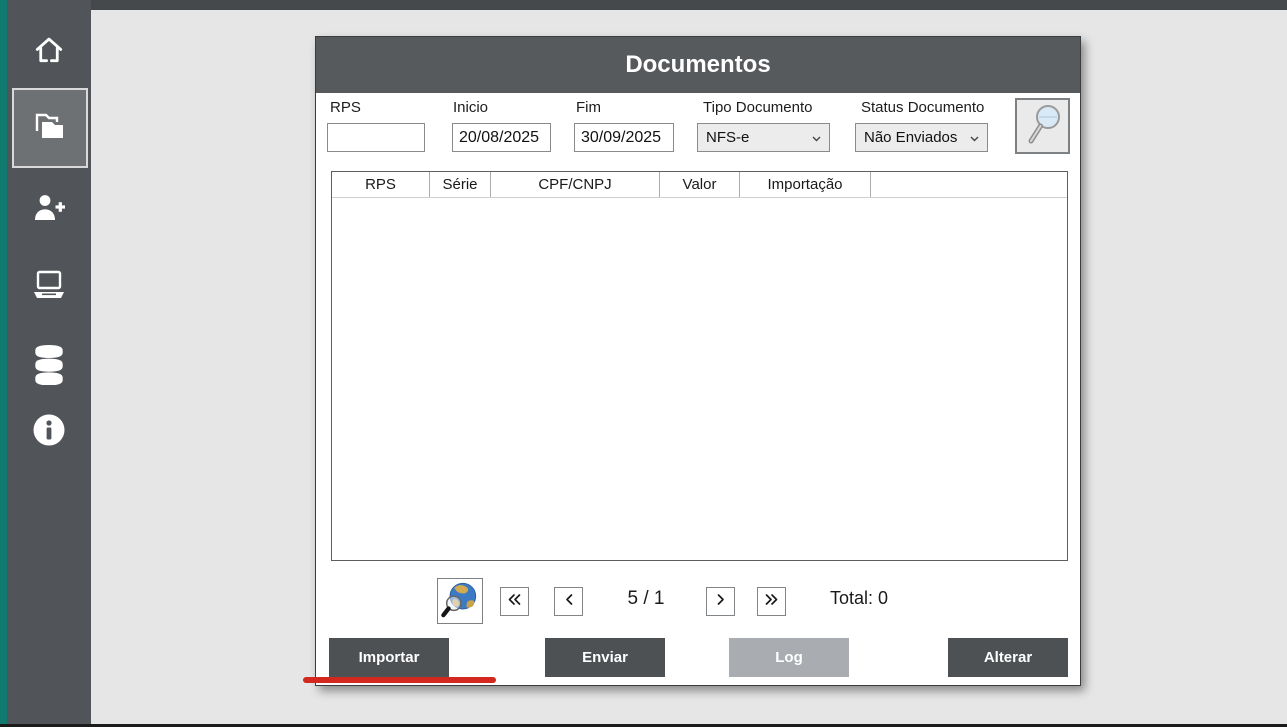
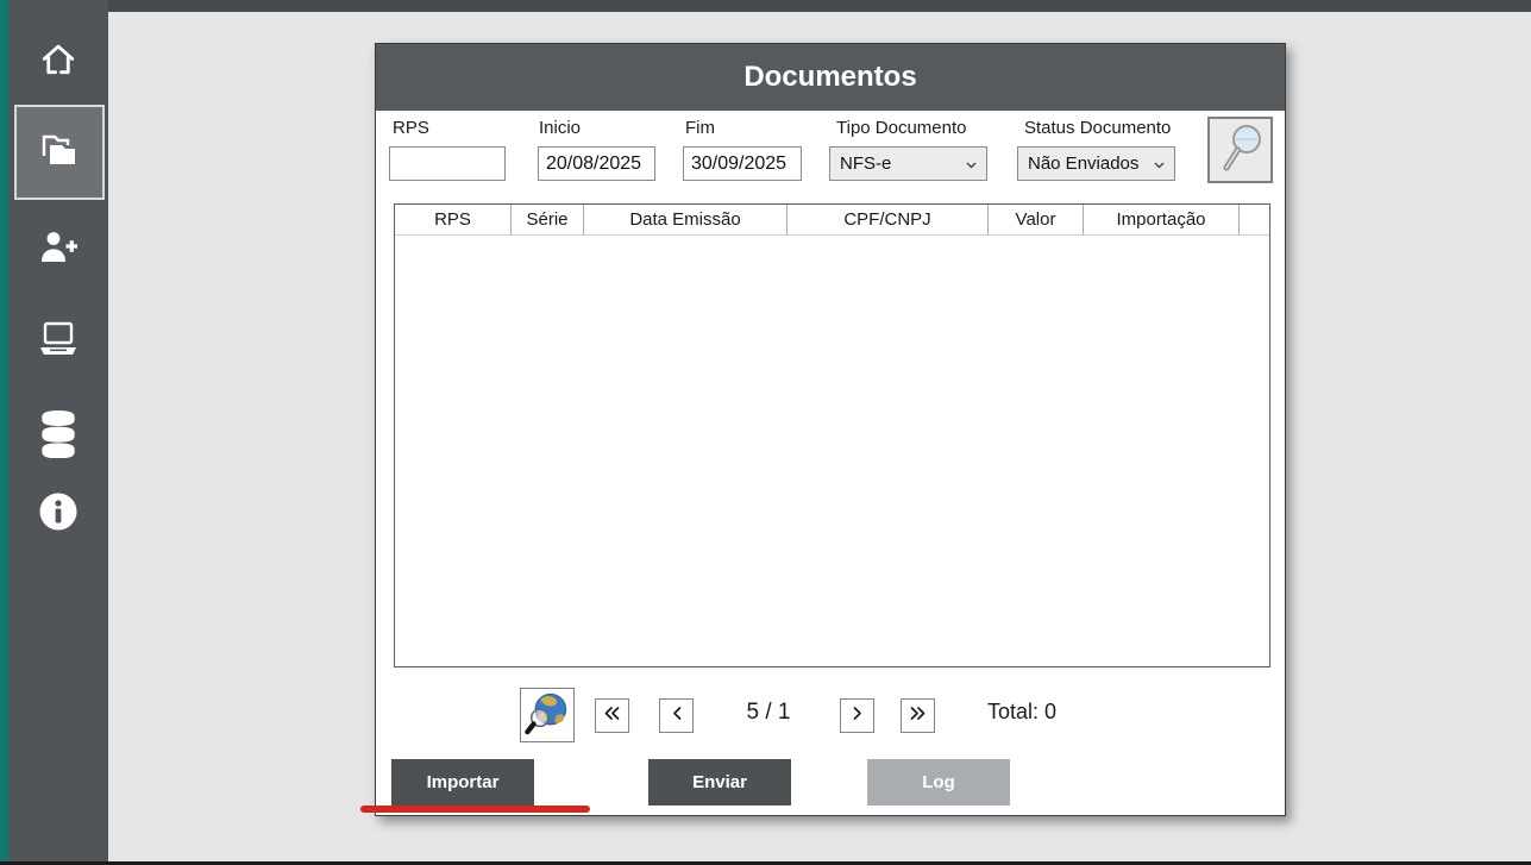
  Documentos
  RPS
  Inicio
  Fim
  Tipo Documento
  Status Documento
  20/08/2025
  30/09/2025
  NFS-e
  Não Enviados
  RPS
  Série
+ Data Emissão
  CPF/CNPJ
  Valor
  Importação
  5 / 1
  Total: 0
  Importar
  Enviar
  Log
- Alterar
